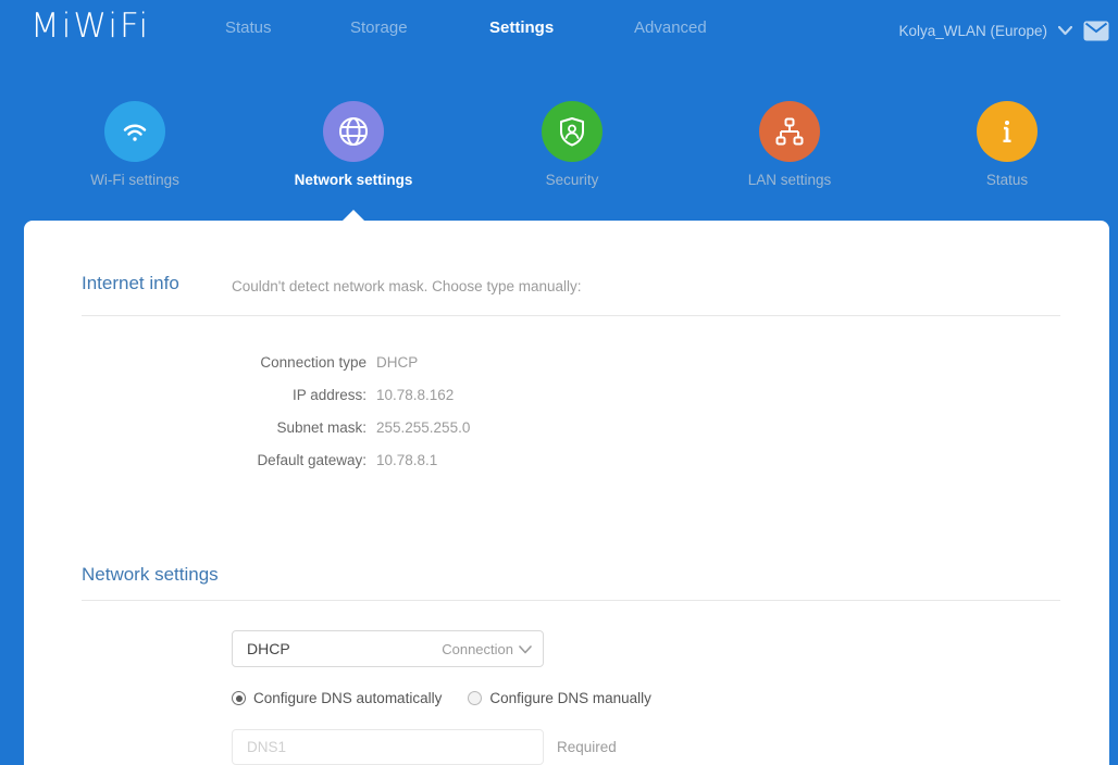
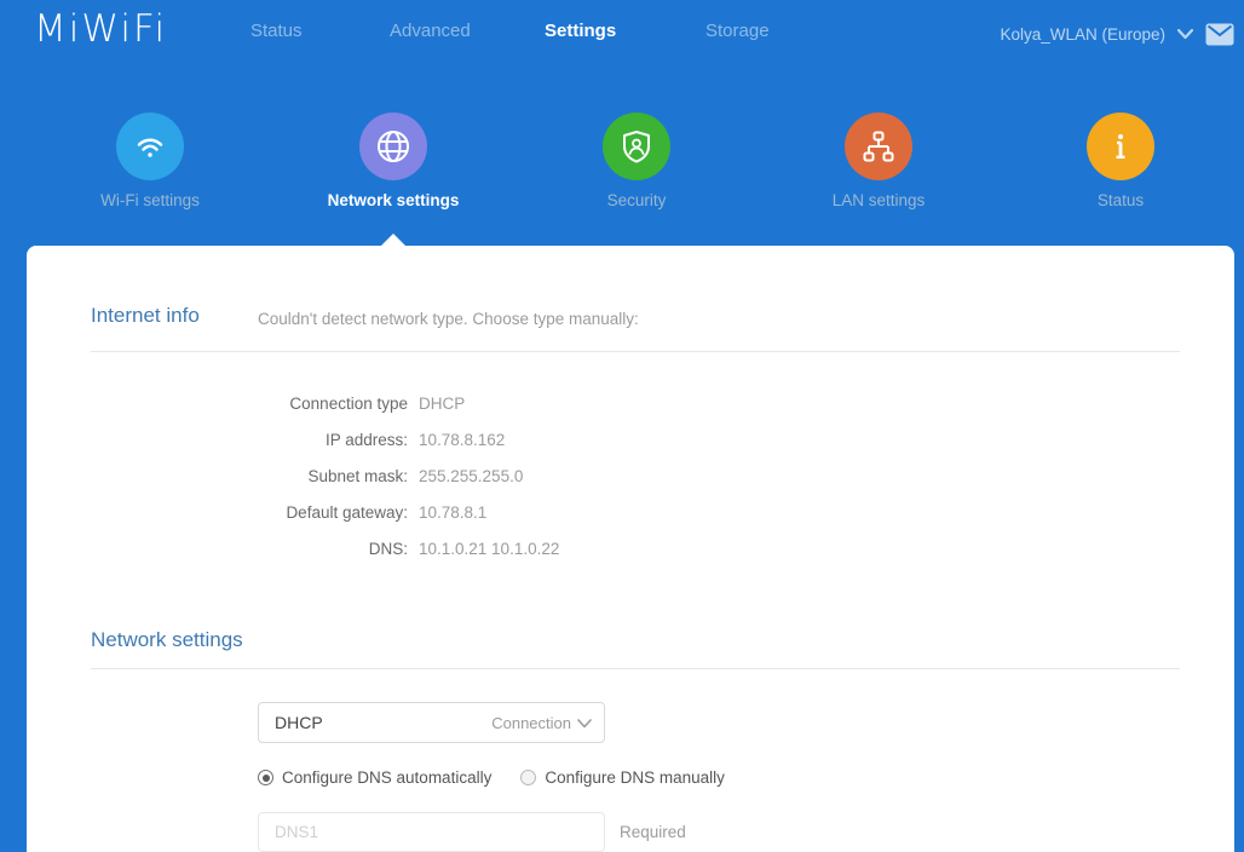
  MiWiFi
  Status
- Storage
+ Advanced
  Settings
- Advanced
+ Storage
  Kolya_WLAN (Europe)
  Wi-Fi settings
  Network settings
  Security
  LAN settings
  Status
  Internet info
- Couldn't detect network mask. Choose type manually:
+ Couldn't detect network type. Choose type manually:
  Connection type
  DHCP
  IP address:
  10.78.8.162
  Subnet mask:
  255.255.255.0
  Default gateway:
  10.78.8.1
+ DNS:
+ 10.1.0.21 10.1.0.22
  Network settings
  DHCP
  Connection
  Configure DNS automatically
  Configure DNS manually
  DNS1
  Required
